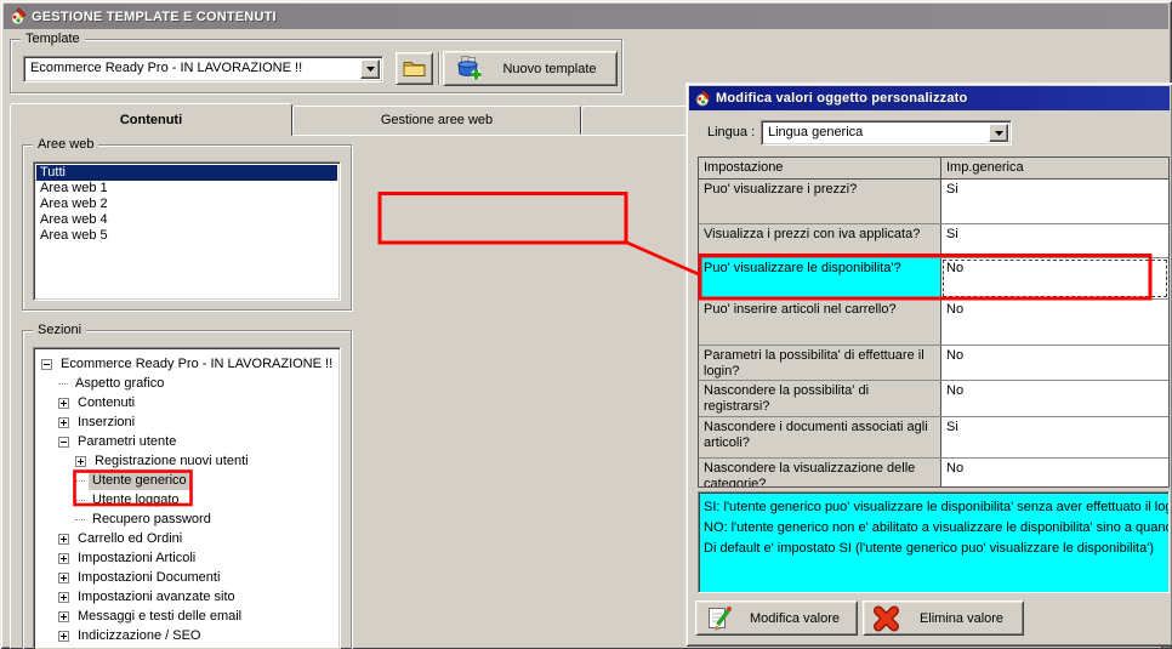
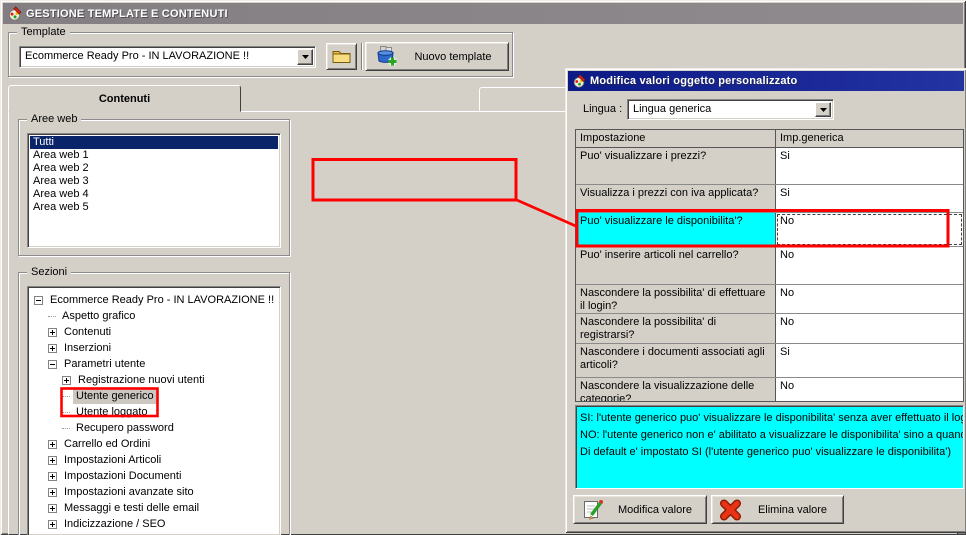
  GESTIONE TEMPLATE E CONTENUTI
  Template
  Ecommerce Ready Pro - IN LAVORAZIONE !!
  Nuovo template
  Contenuti
- Gestione aree web
  Aree web
  Tutti
  Area web 1
  Area web 2
+ Area web 3
  Area web 4
  Area web 5
  Sezioni
  Ecommerce Ready Pro - IN LAVORAZIONE !!
  Aspetto grafico
  Contenuti
  Inserzioni
  Parametri utente
  Registrazione nuovi utenti
  Utente generico
  Utente loggato
  Recupero password
  Carrello ed Ordini
  Impostazioni Articoli
  Impostazioni Documenti
  Impostazioni avanzate sito
  Messaggi e testi delle email
  Indicizzazione / SEO
  Modifica valori oggetto personalizzato
  Lingua :
  Lingua generica
  Impostazione
  Imp.generica
  Puo' visualizzare i prezzi?
  Si
  Visualizza i prezzi con iva applicata?
  Si
  Puo' visualizzare le disponibilita'?
  No
  Puo' inserire articoli nel carrello?
  No
- Parametri la possibilita' di effettuare il login?
+ Nascondere la possibilita' di effettuare il login?
  No
  Nascondere la possibilita' di registrarsi?
  No
  Nascondere i documenti associati agli articoli?
  Si
  Nascondere la visualizzazione delle categorie?
  No
  SI: l'utente generico puo' visualizzare le disponibilita' senza aver effettuato il lo
  NO: l'utente generico non e' abilitato a visualizzare le disponibilita' sino a quan
  Di default e' impostato SI (l'utente generico puo' visualizzare le disponibilita')
  Modifica valore
  Elimina valore
